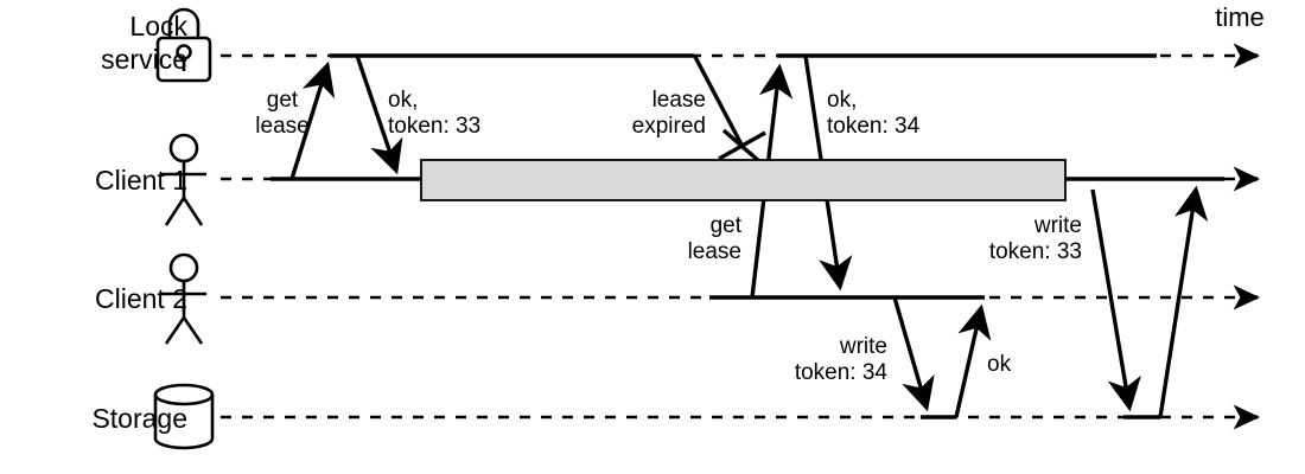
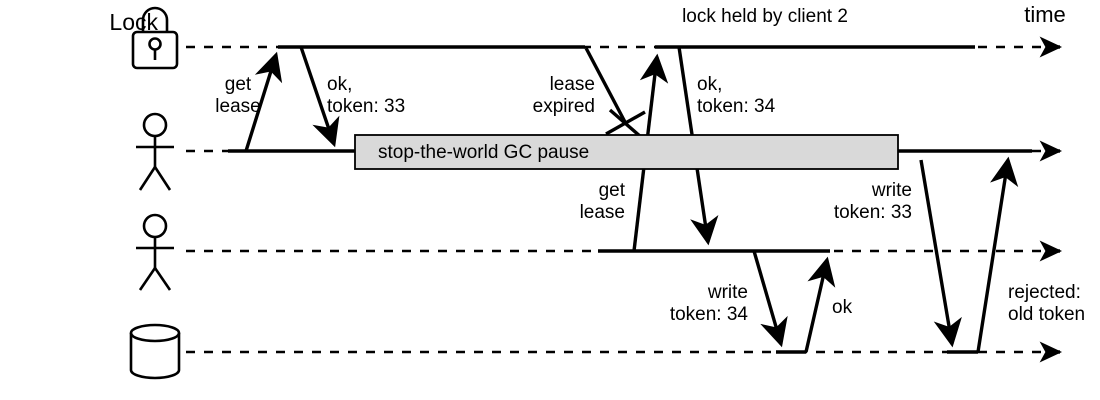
  Lock
- service
- Client 1
- Client 2
- Storage
  time
+ lock held by client 2
  get
  lease
  ok,
  token: 33
  lease
  expired
  ok,
  token: 34
  get
  lease
  write
  token: 33
  write
  token: 34
  ok
+ rejected:
+ old token
+ stop-the-world GC pause
